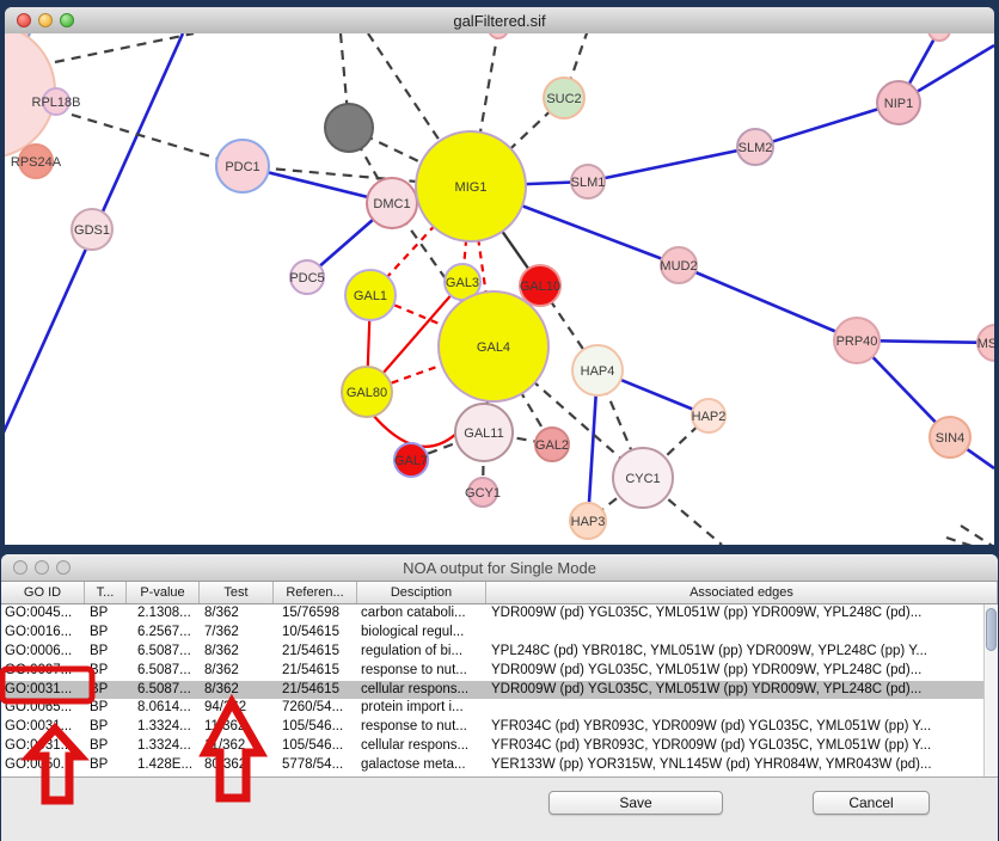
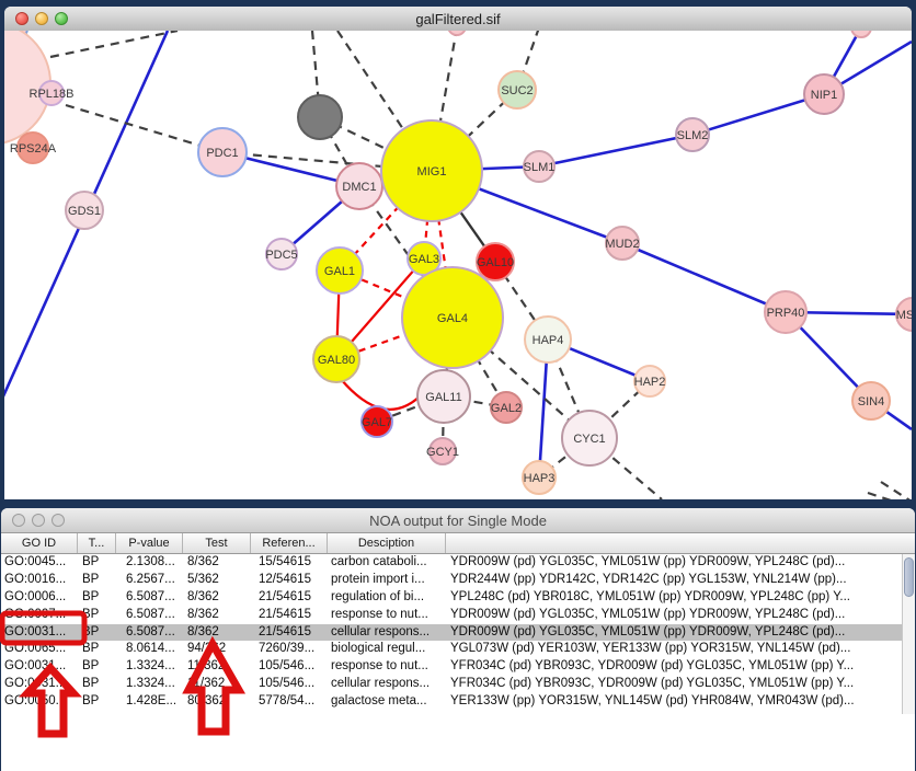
  galFiltered.sif
  RPL18B
  RPS24A
  GDS1
  PDC1
  DMC1
  MIG1
  SUC2
  SLM1
  SLM2
  NIP1
  MUD2
  PDC5
  GAL1
  GAL3
  GAL10
  GAL4
  GAL80
  HAP4
  GAL11
  GAL2
  GAL7
  GCY1
  CYC1
  HAP3
  HAP2
  PRP40
  SIN4
  NOA output for Single Mode
  GO ID
  T...
  P-value
  Test
  Referen...
  Desciption
- Associated edges
  GO:0045...
  BP
  2.1308...
  8/362
- 15/76598
+ 15/54615
  carbon cataboli...
  YDR009W (pd) YGL035C, YML051W (pp) YDR009W, YPL248C (pd)...
  GO:0016...
  BP
  6.2567...
- 7/362
+ 5/362
- 10/54615
+ 12/54615
- biological regul...
+ protein import i...
+ YDR244W (pp) YDR142C, YDR142C (pp) YGL153W, YNL214W (pp)...
  GO:0006...
  BP
  6.5087...
  8/362
  21/54615
  regulation of bi...
  YPL248C (pd) YBR018C, YML051W (pp) YDR009W, YPL248C (pp) Y...
  BP
  6.5087...
  8/362
  21/54615
  response to nut...
  YDR009W (pd) YGL035C, YML051W (pp) YDR009W, YPL248C (pd)...
  GO:0031...
  6.5087...
  8/362
  21/54615
  cellular respons...
  YDR009W (pd) YGL035C, YML051W (pp) YDR009W, YPL248C (pd)...
  GO:0065...
  BP
  8.0614...
- 7260/54...
+ 7260/39...
- protein import i...
+ biological regul...
+ YGL073W (pd) YER103W, YER133W (pp) YOR315W, YNL145W (pd)...
  GO:003...
  BP
  1.3324...
  105/546...
  response to nut...
  YFR034C (pd) YBR093C, YDR009W (pd) YGL035C, YML051W (pp) Y...
  BP
  1.3324...
  1/362
  105/546...
  cellular respons...
  YFR034C (pd) YBR093C, YDR009W (pd) YGL035C, YML051W (pp) Y...
  BP
  1.428E...
  5778/54...
  galactose meta...
  YER133W (pp) YOR315W, YNL145W (pd) YHR084W, YMR043W (pd)...
- Save
- Cancel
